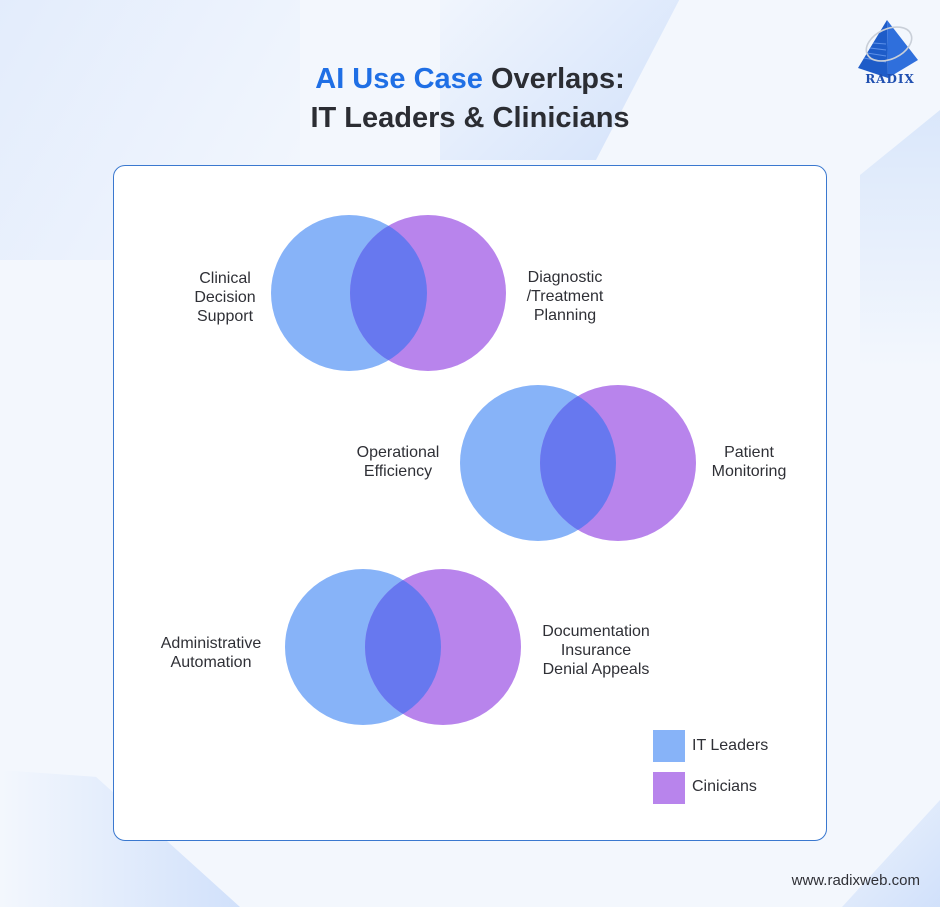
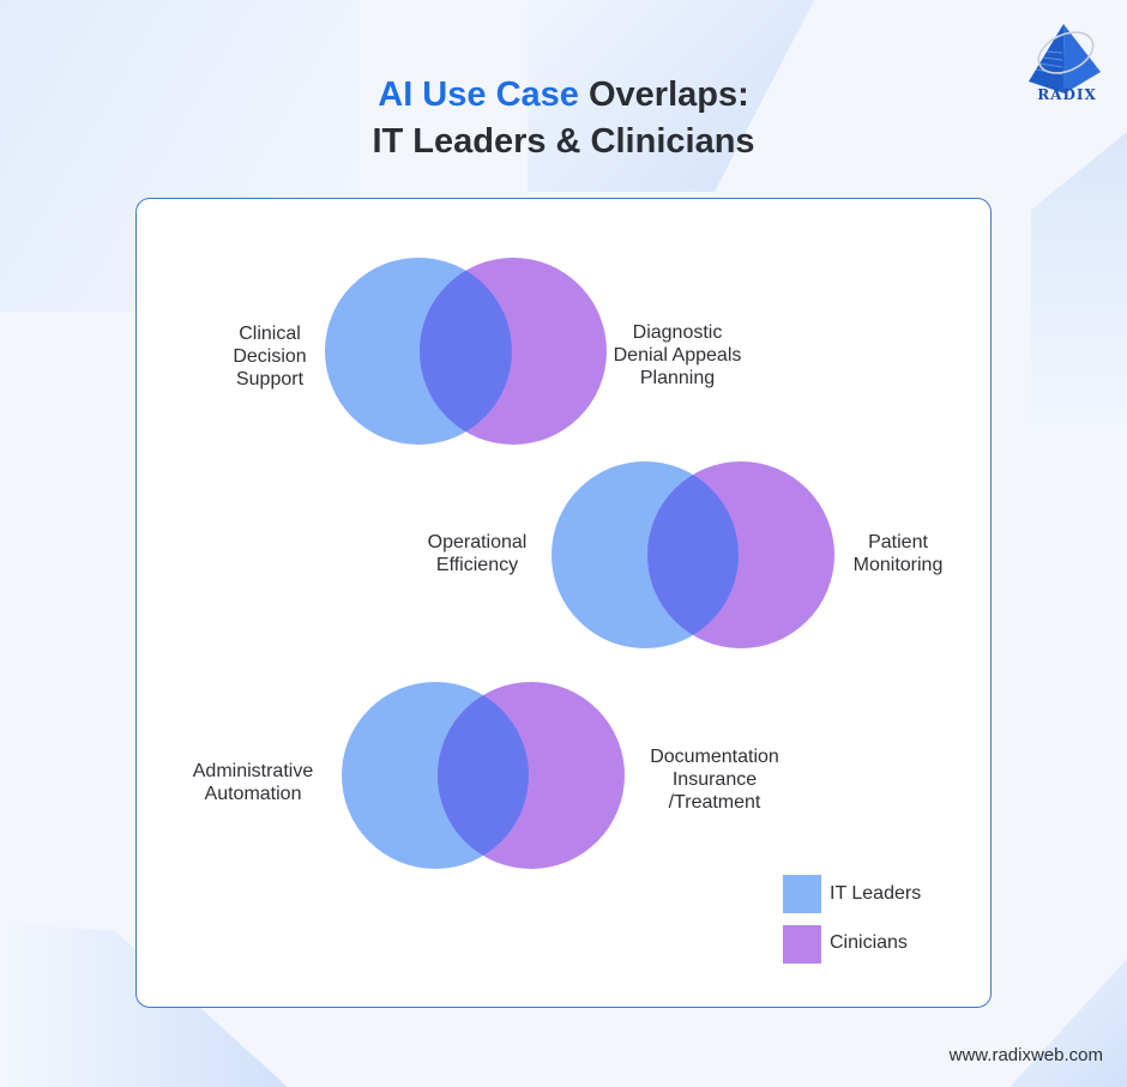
  AI Use Case Overlaps:
  IT Leaders & Clinicians
  RADIX
  Clinical
  Decision
  Support
  Diagnostic
- /Treatment
+ Denial Appeals
  Planning
  Operational
  Efficiency
  Patient
  Monitoring
  Administrative
  Automation
  Documentation
  Insurance
- Denial Appeals
+ /Treatment
  IT Leaders
  Cinicians
  www.radixweb.com
